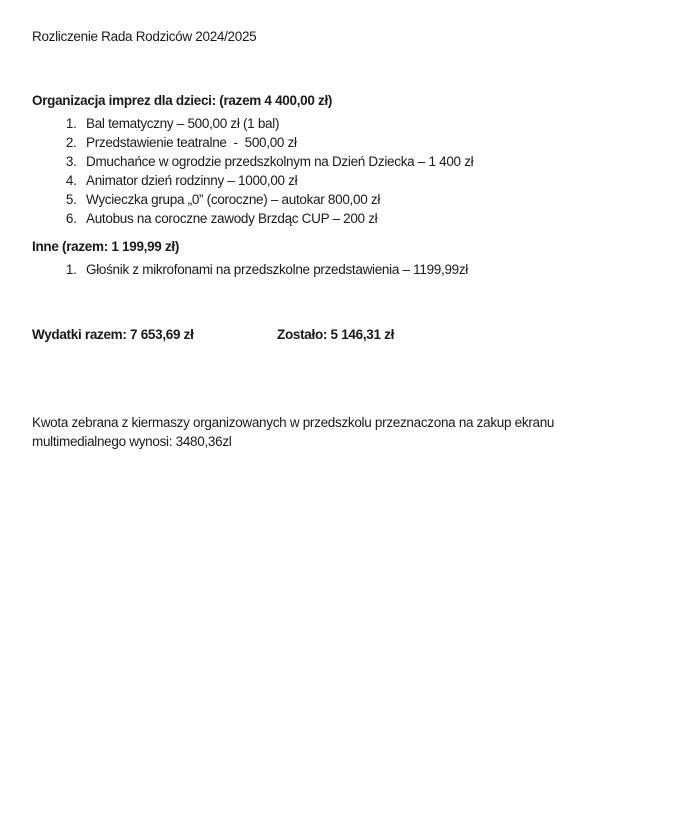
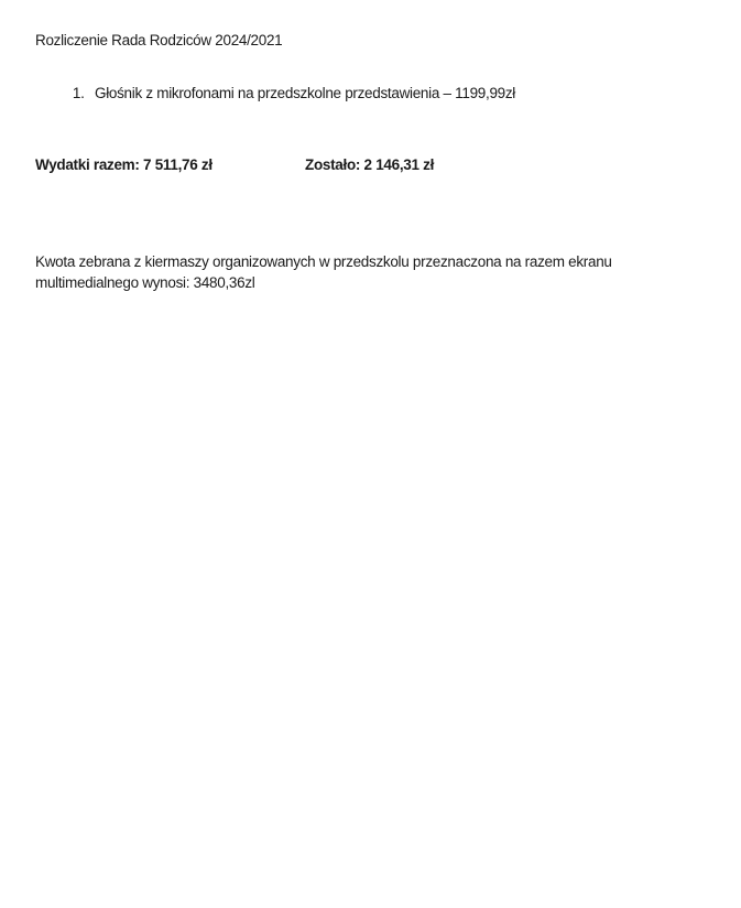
- Rozliczenie Rada Rodziców 2024/2025
+ Rozliczenie Rada Rodziców 2024/2021
- Organizacja imprez dla dzieci: (razem 4 400,00 zł)
- Bal tematyczny – 500,00 zł (1 bal)
- Przedstawienie teatralne - 500,00 zł
- Dmuchańce w ogrodzie przedszkolnym na Dzień Dziecka – 1 400 zł
- Animator dzień rodzinny – 1000,00 zł
- Wycieczka grupa „0” (coroczne) – autokar 800,00 zł
- Autobus na coroczne zawody Brzdąc CUP – 200 zł
- Inne (razem: 1 199,99 zł)
  Głośnik z mikrofonami na przedszkolne przedstawienia – 1199,99zł
- Wydatki razem: 7 653,69 zł
+ Wydatki razem: 7 511,76 zł
- Zostało: 5 146,31 zł
+ Zostało: 2 146,31 zł
- Kwota zebrana z kiermaszy organizowanych w przedszkolu przeznaczona na zakup ekranu multimedialnego wynosi: 3480,36zl
+ Kwota zebrana z kiermaszy organizowanych w przedszkolu przeznaczona na razem ekranu multimedialnego wynosi: 3480,36zl
